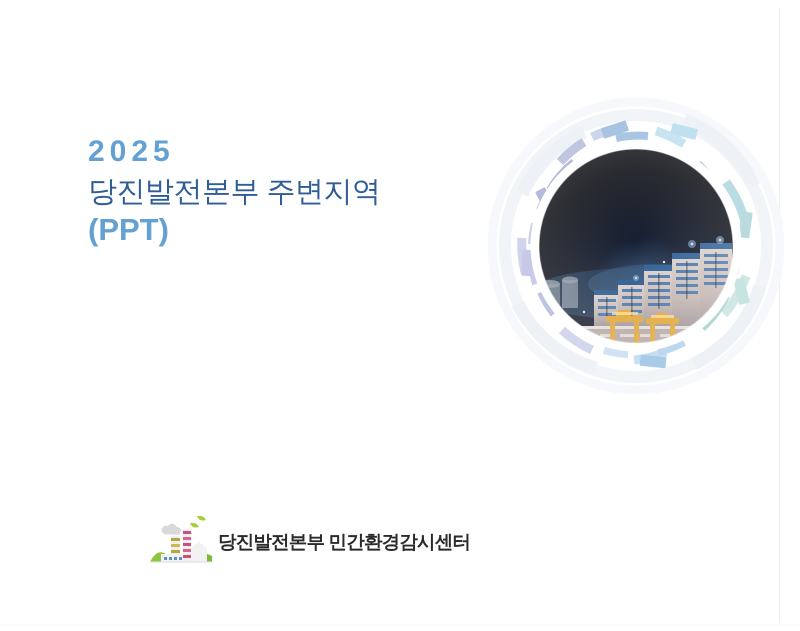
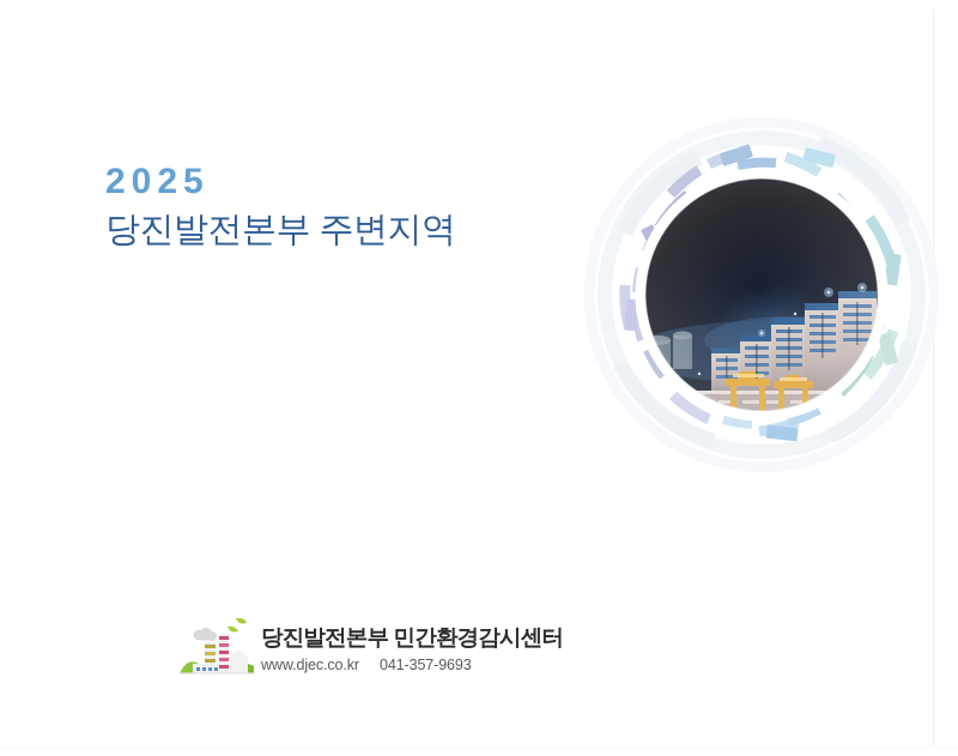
  2025
  당진발전본부 주변지역
- (PPT)
  당진발전본부 민간환경감시센터
+ www.djec.co.kr 041-357-9693
